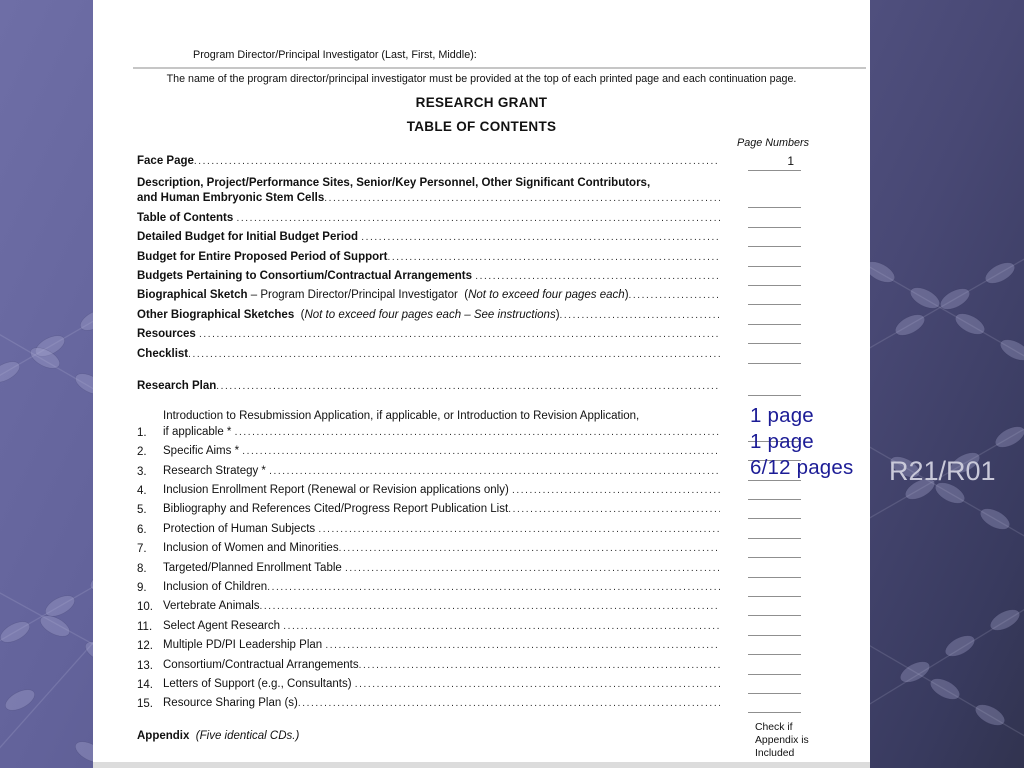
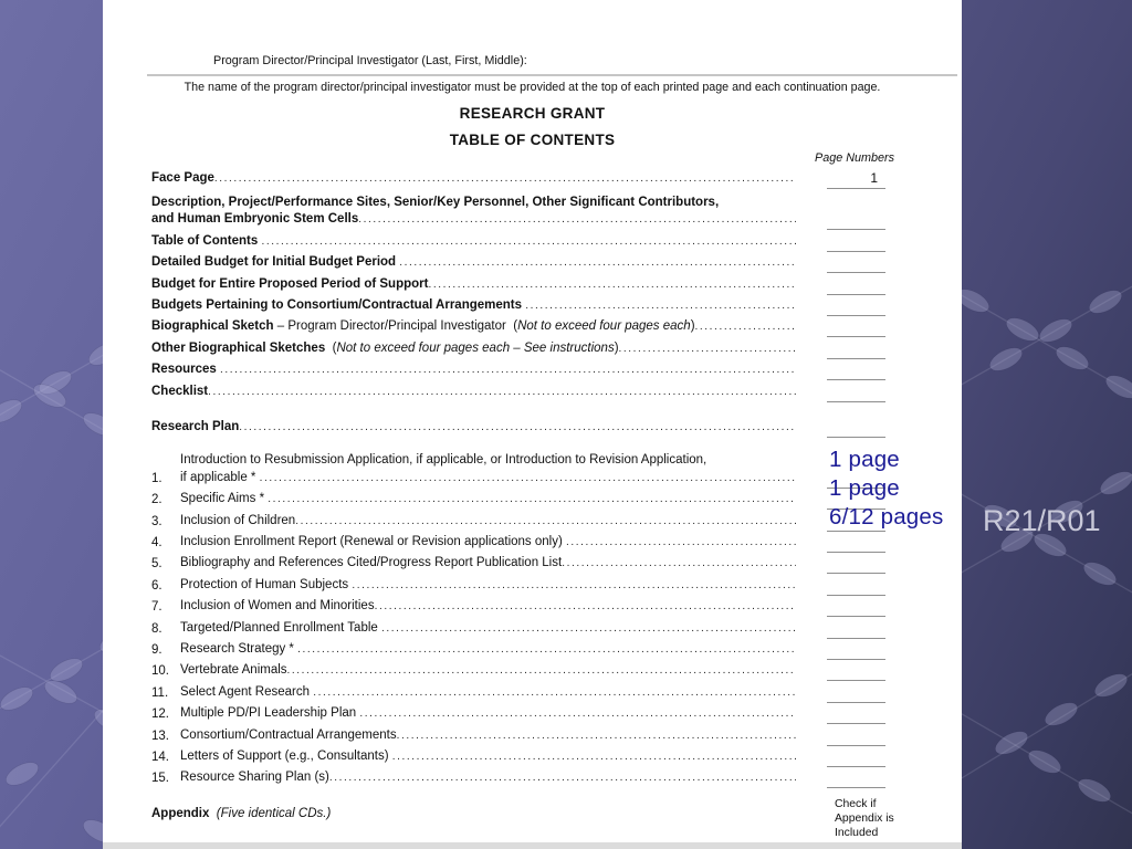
  Program Director/Principal Investigator (Last, First, Middle):
  The name of the program director/principal investigator must be provided at the top of each printed page and each continuation page.
  RESEARCH GRANT
  TABLE OF CONTENTS
  Page Numbers
  Face Page
  1
  Description, Project/Performance Sites, Senior/Key Personnel, Other Significant Contributors,
  and Human Embryonic Stem Cells
  Table of Contents
  Detailed Budget for Initial Budget Period
  Budget for Entire Proposed Period of Support
  Budgets Pertaining to Consortium/Contractual Arrangements
  Biographical Sketch
  – Program Director/Principal Investigator (
  Not to exceed four pages each
  )
  Other Biographical Sketches
  (
  Not to exceed four pages each – See instructions
  )
  Resources
  Checklist
  Research Plan
  1.
  Introduction to Resubmission Application, if applicable, or Introduction to Revision Application,
  if applicable *
  2.
  Specific Aims *
  3.
- Research Strategy *
+ Inclusion of Children
  4.
  Inclusion Enrollment Report (Renewal or Revision applications only)
  5.
  Bibliography and References Cited/Progress Report Publication List
  6.
  Protection of Human Subjects
  7.
  Inclusion of Women and Minorities
  8.
  Targeted/Planned Enrollment Table
  9.
- Inclusion of Children
+ Research Strategy *
  10.
  Vertebrate Animals
  11.
  Select Agent Research
  12.
  Multiple PD/PI Leadership Plan
  13.
  Consortium/Contractual Arrangements
  14.
  Letters of Support (e.g., Consultants)
  15.
  Resource Sharing Plan (s)
  Appendix (Five identical CDs.)
  Check if
  Appendix is
  Included
  1 page
  1 page
  6/12 pages
  R21/R01
